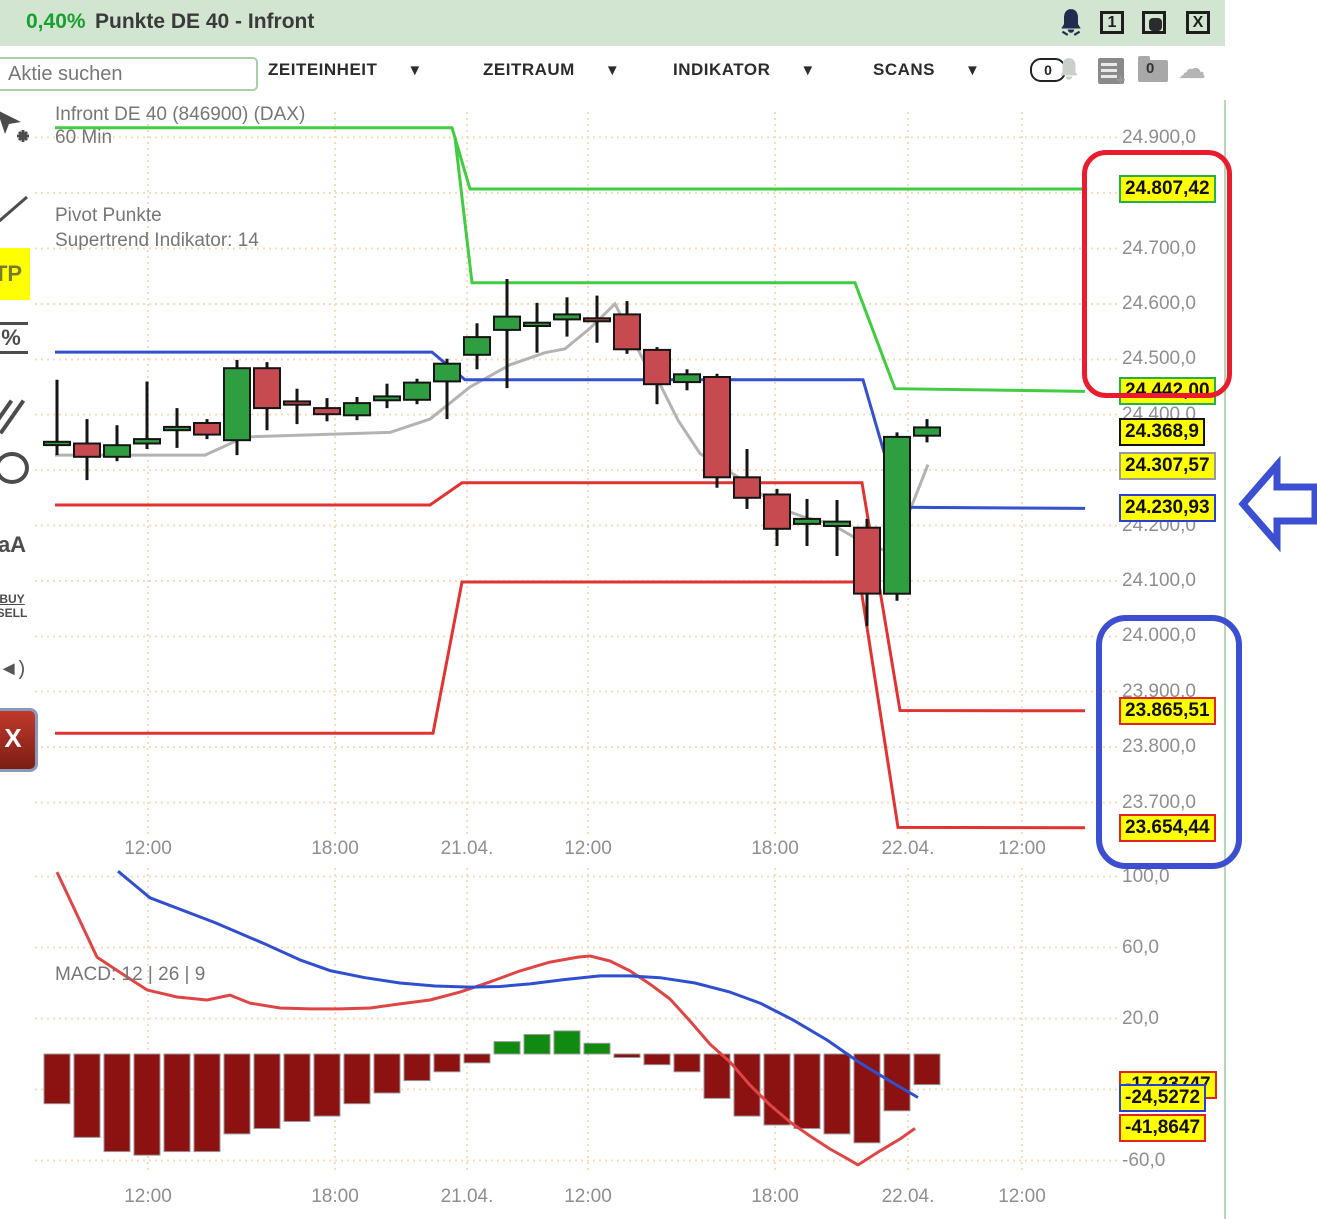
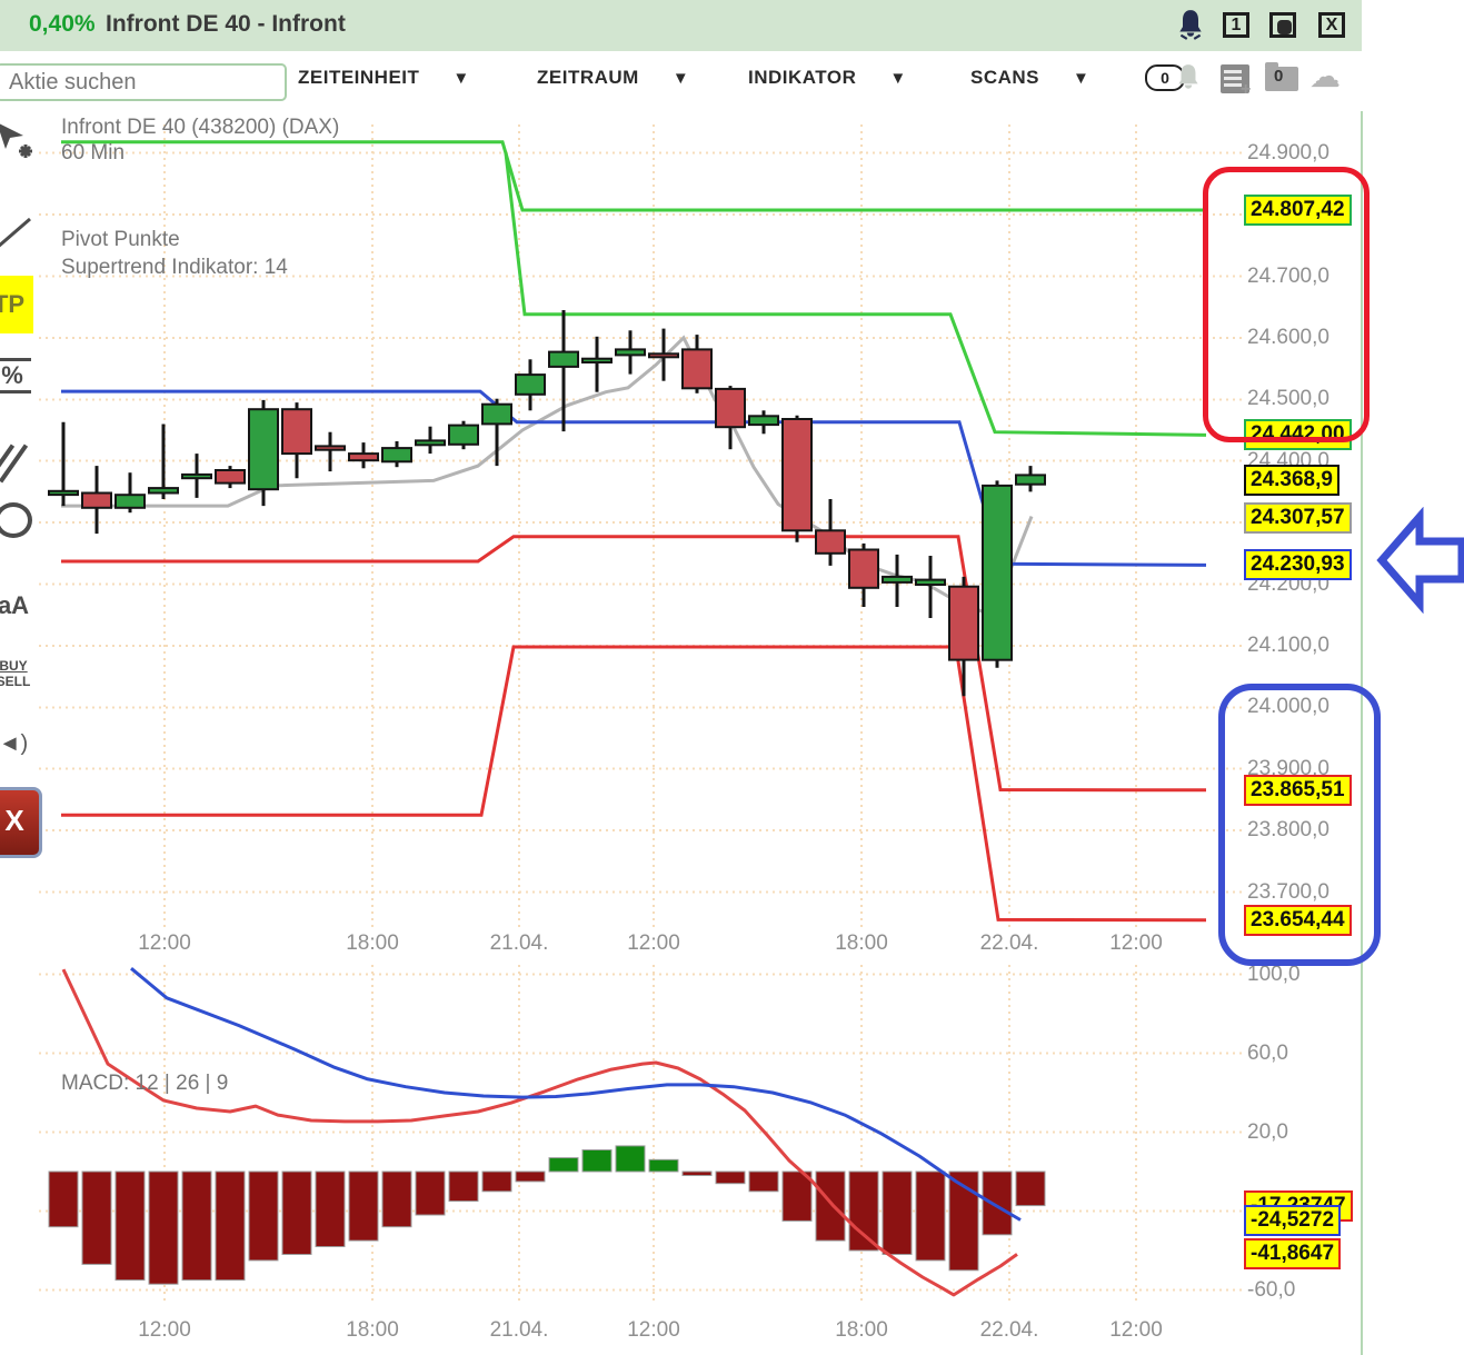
  0,40%
- Punkte DE 40 - Infront
+ Infront DE 40 - Infront
  1
  X
  Aktie suchen
  ZEITEINHEIT
  ▼
  ZEITRAUM
  ▼
  INDIKATOR
  ▼
  SCANS
  ▼
  0
  +
  0
  ☁
  TP
  %
  aA
  BUY
  SELL
  ◄)
  X
  24.900,0
  24.700,0
  24.600,0
  24.500,0
  24.400,0
  24.200,0
  24.100,0
  24.000,0
  23.900,0
  23.800,0
  23.700,0
  100,0
  60,0
  20,0
  -60,0
  24.807,42
  24.442,00
  24.368,9
  24.307,57
  24.230,93
  23.865,51
  23.654,44
  -41,8647
  -24,5272
  12:00
  12:00
  18:00
  18:00
  21.04.
  21.04.
  12:00
  12:00
  18:00
  18:00
  22.04.
  22.04.
  12:00
  12:00
- Infront DE 40 (846900) (DAX)
+ Infront DE 40 (438200) (DAX)
  60 Min
  Pivot Punkte
  Supertrend Indikator: 14
  MACD: 12 | 26 | 9
